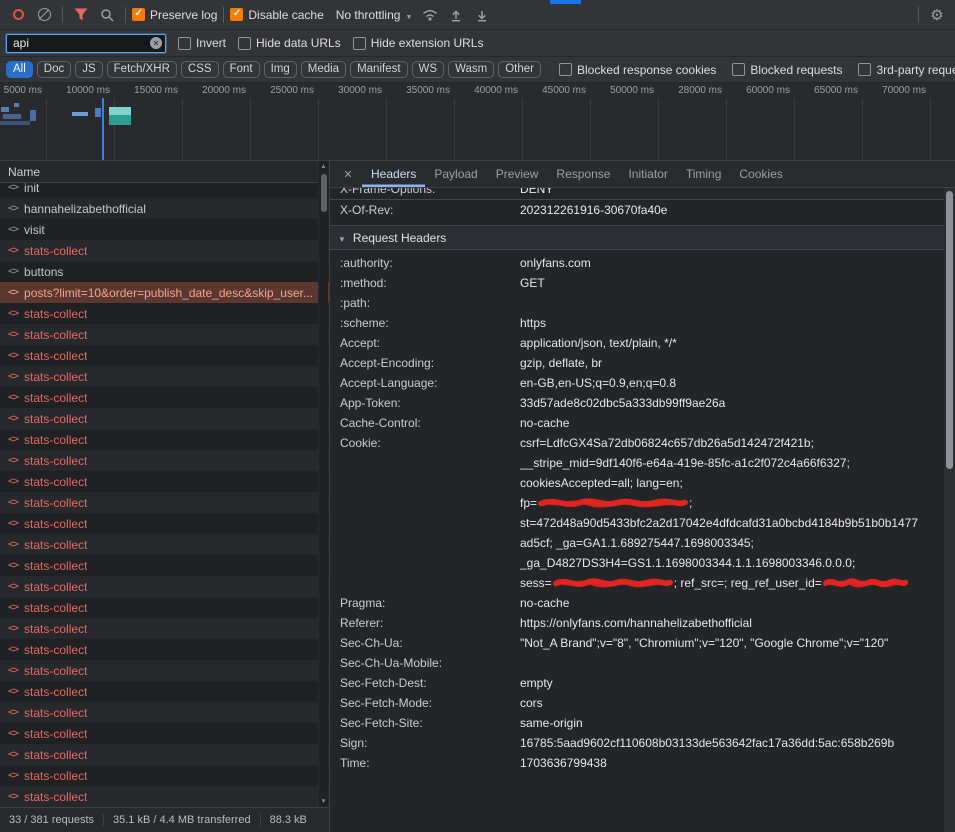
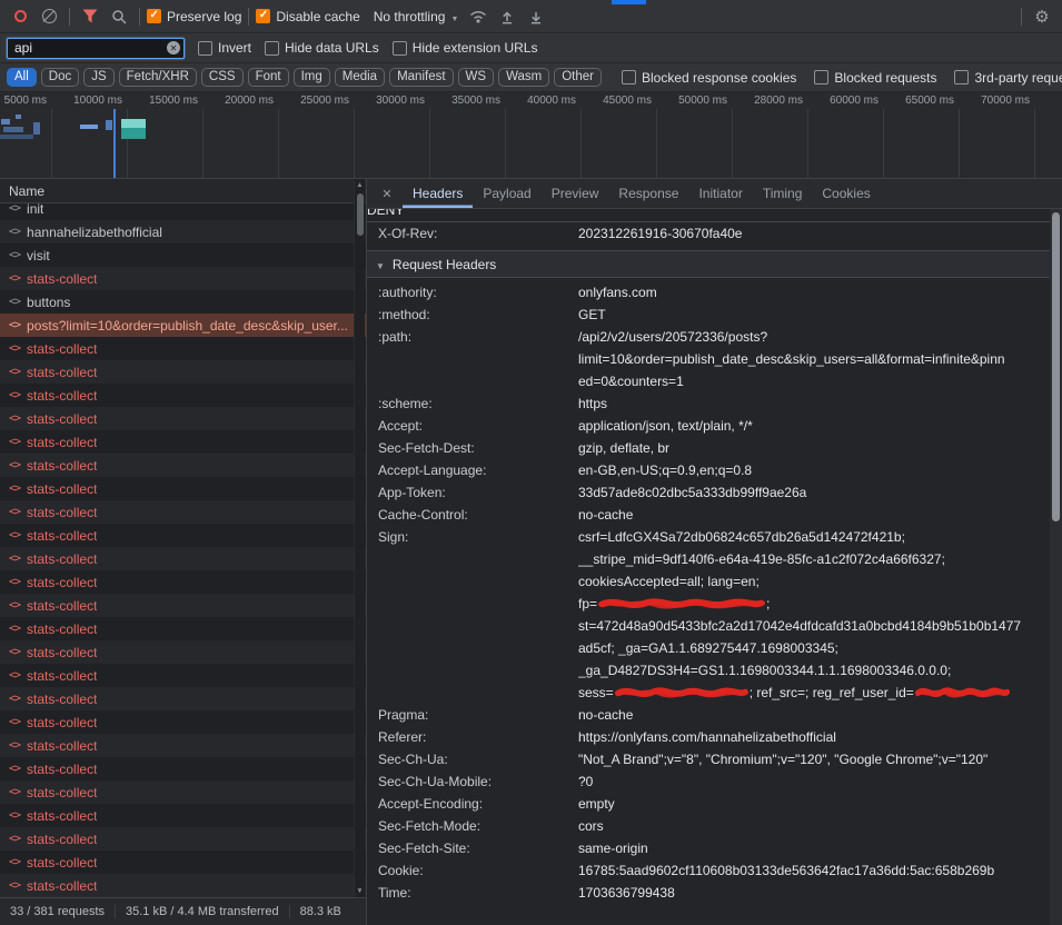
  Preserve log
  Disable cache
  No throttling
  api
  Invert
  Hide data URLs
  Hide extension URLs
  All
  Doc
  JS
  Fetch/XHR
  CSS
  Font
  Img
  Media
  Manifest
  WS
  Wasm
  Other
  Blocked response cookies
  Blocked requests
  3rd-party requ
  5000 ms
  10000 ms
  15000 ms
  20000 ms
  25000 ms
  30000 ms
  35000 ms
  40000 ms
  45000 ms
  50000 ms
  28000 ms
  60000 ms
  65000 ms
  70000 ms
  Name
  <>
  init
  <>
  hannahelizabethofficial
  <>
  visit
  <>
  stats-collect
  <>
  buttons
  <>
  posts?limit=10&order=publish_date_desc&skip_user...
  <>
  stats-collect
  <>
  stats-collect
  <>
  stats-collect
  <>
  stats-collect
  <>
  stats-collect
  <>
  stats-collect
  <>
  stats-collect
  <>
  stats-collect
  <>
  stats-collect
  <>
  stats-collect
  <>
  stats-collect
  <>
  stats-collect
  <>
  stats-collect
  <>
  stats-collect
  <>
  stats-collect
  <>
  stats-collect
  <>
  stats-collect
  <>
  stats-collect
  <>
  stats-collect
  <>
  stats-collect
  <>
  stats-collect
  <>
  stats-collect
  <>
  stats-collect
  <>
  stats-collect
  33 / 381 requests
  35.1 kB / 4.4 MB transferred
  88.3 kB
  Headers
  Payload
  Preview
  Response
  Initiator
  Timing
  Cookies
- X-Frame-Options:
  DENY
  X-Of-Rev:
  202312261916-30670fa40e
  Request Headers
  :authority:
  onlyfans.com
  :method:
  GET
  :path:
+ /api2/v2/users/20572336/posts?
+ limit=10&order=publish_date_desc&skip_users=all&format=infinite&pinn
+ ed=0&counters=1
  :scheme:
  https
  Accept:
  application/json, text/plain, */*
- Accept-Encoding:
+ Sec-Fetch-Dest:
  gzip, deflate, br
  Accept-Language:
  en-GB,en-US;q=0.9,en;q=0.8
  App-Token:
  33d57ade8c02dbc5a333db99ff9ae26a
  Cache-Control:
  no-cache
- Cookie:
+ Sign:
  csrf=LdfcGX4Sa72db06824c657db26a5d142472f421b;
  __stripe_mid=9df140f6-e64a-419e-85fc-a1c2f072c4a66f6327;
  cookiesAccepted=all; lang=en;
  fp= ;
  st=472d48a90d5433bfc2a2d17042e4dfdcafd31a0bcbd4184b9b51b0b1477
  ad5cf; _ga=GA1.1.689275447.1698003345;
  _ga_D4827DS3H4=GS1.1.1698003344.1.1.1698003346.0.0.0;
  sess= ; ref_src=; reg_ref_user_id=
  Pragma:
  no-cache
  Referer:
  https://onlyfans.com/hannahelizabethofficial
  Sec-Ch-Ua:
  "Not_A Brand";v="8", "Chromium";v="120", "Google Chrome";v="120"
  Sec-Ch-Ua-Mobile:
+ ?0
- Sec-Fetch-Dest:
+ Accept-Encoding:
  empty
  Sec-Fetch-Mode:
  cors
  Sec-Fetch-Site:
  same-origin
- Sign:
+ Cookie:
  16785:5aad9602cf110608b03133de563642fac17a36dd:5ac:658b269b
  Time:
  1703636799438
